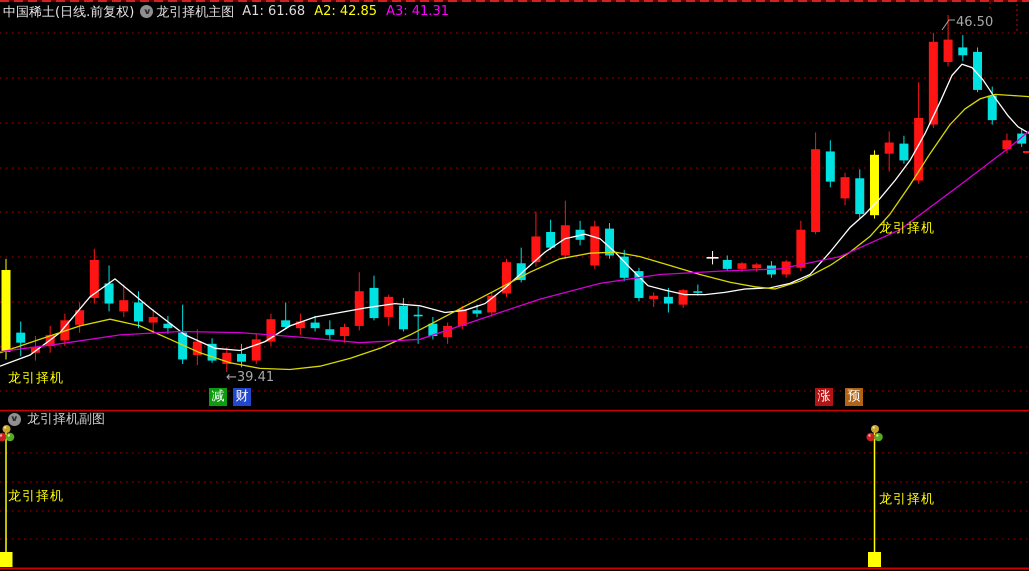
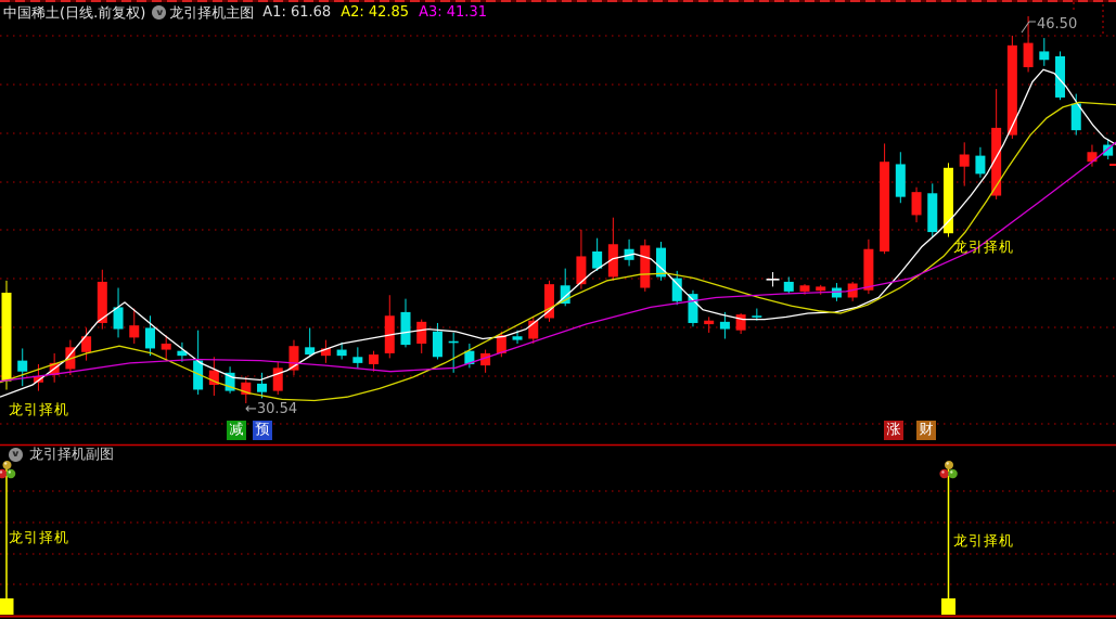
  中国稀土(日线.前复权)
  ∨
  龙引择机主图
  A1: 61.68
  A2: 42.85
  A3: 41.31
  龙引择机
  龙引择机
- ←39.41
+ ←30.54
  46.50
  减
- 财
+ 预
  涨
- 预
+ 财
  ∨
  龙引择机副图
  龙引择机
  龙引择机
